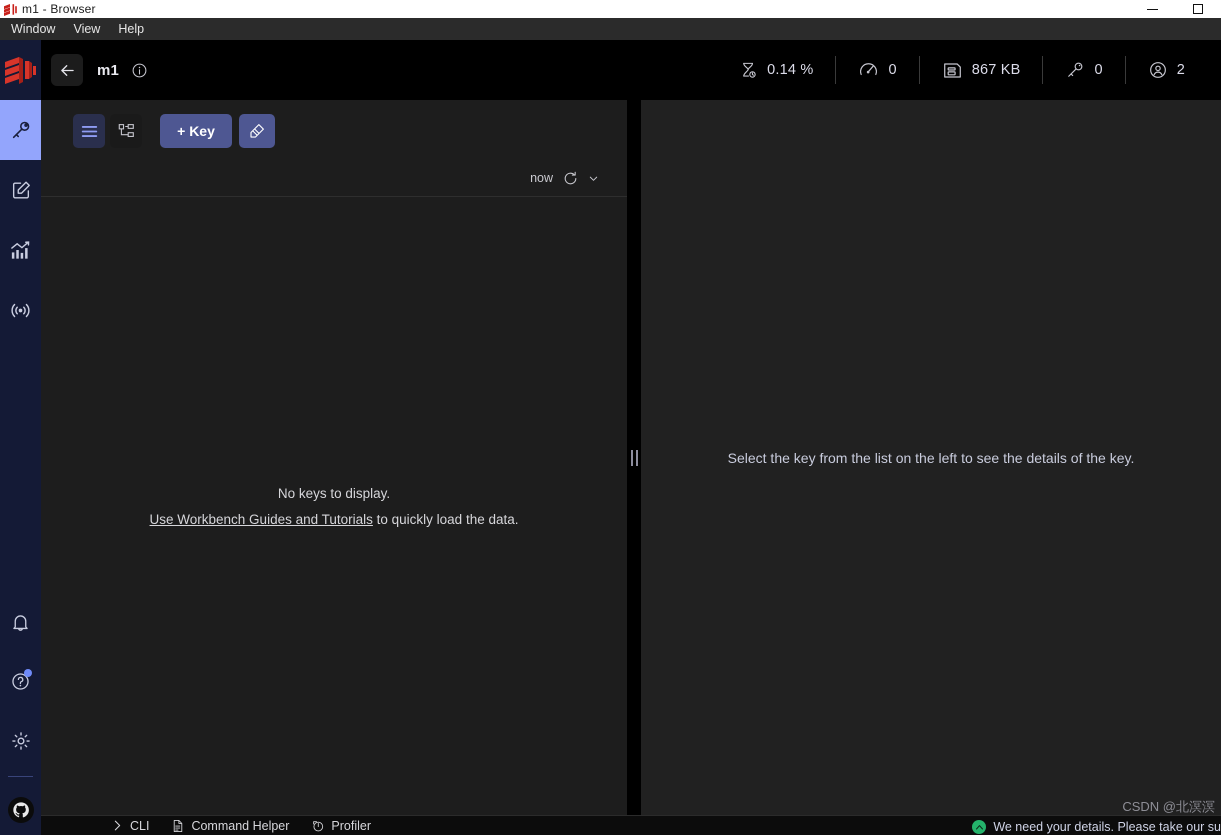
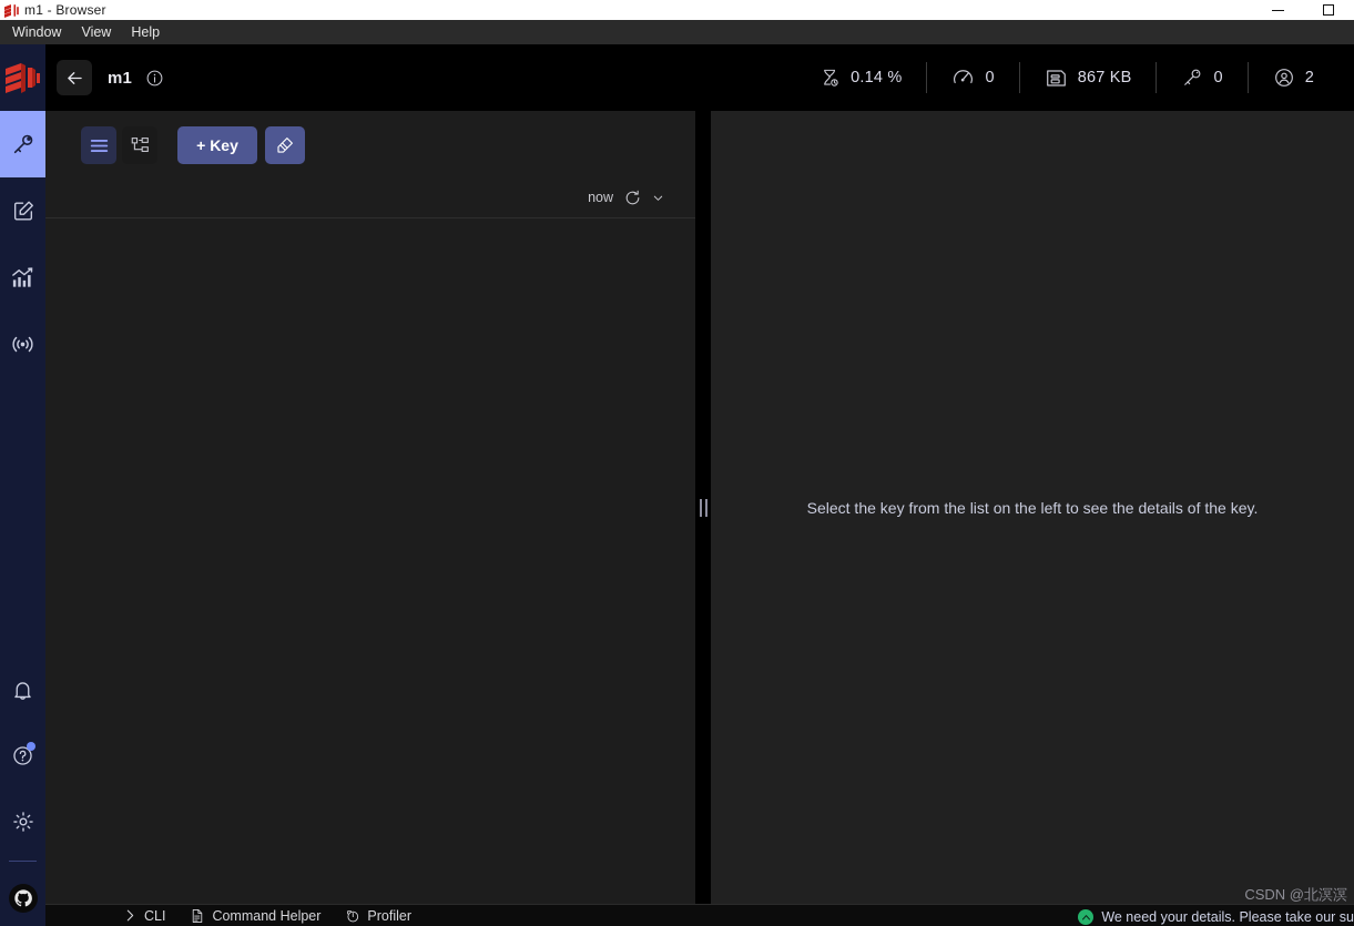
  m1 - Browser
  Window
  View
  Help
  m1
  0.14 %
  0
  867 KB
  0
  2
  + Key
  now
- No keys to display.
- Use Workbench Guides and Tutorials to quickly load the data.
  Select the key from the list on the left to see the details of the key.
  CLI
  Command Helper
  Profiler
  We need your details. Please take our su
  CSDN @北溟溟
